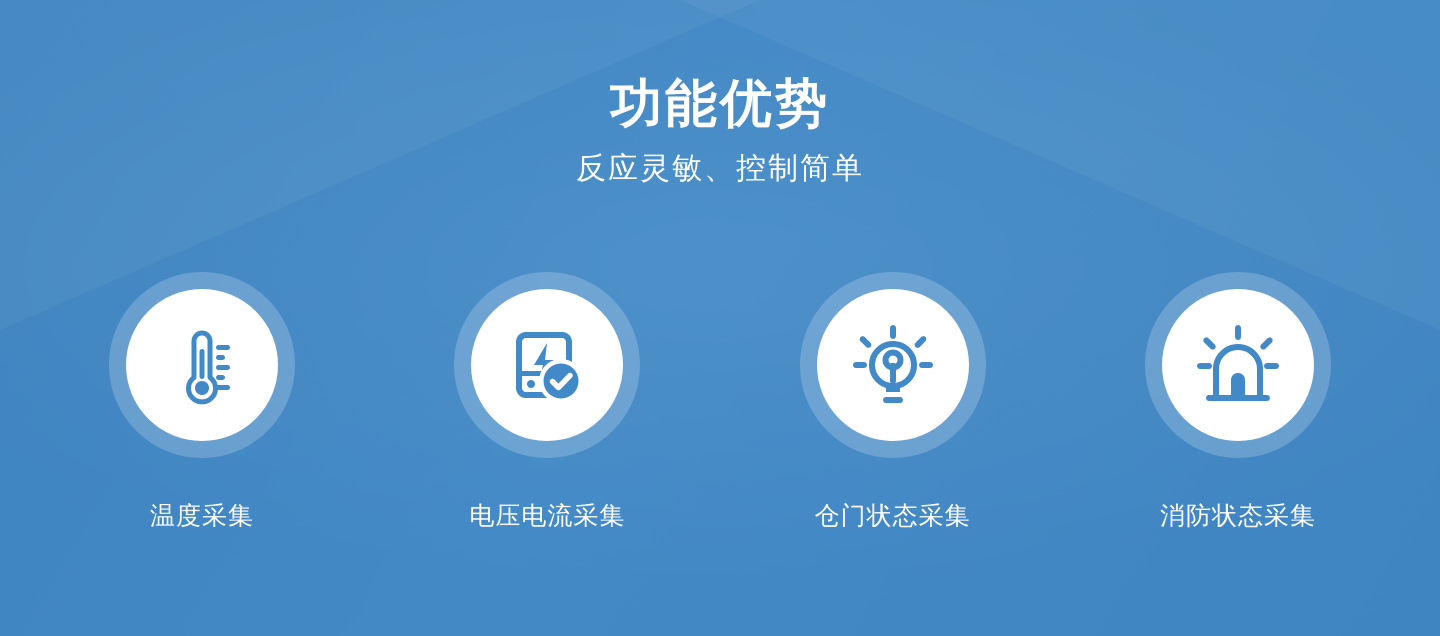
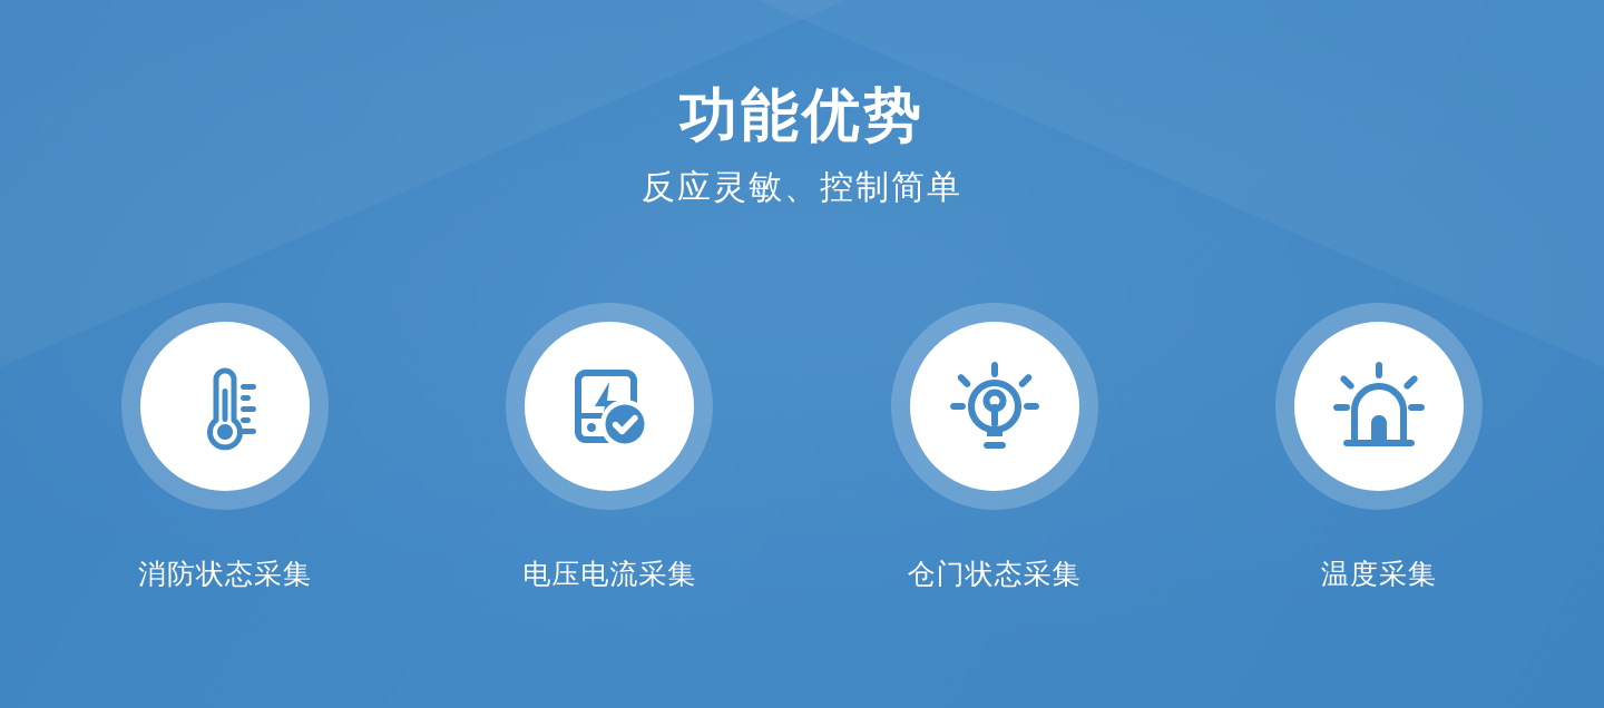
  功能优势
  反应灵敏、控制简单
- 温度采集
+ 消防状态采集
  电压电流采集
  仓门状态采集
- 消防状态采集
+ 温度采集
